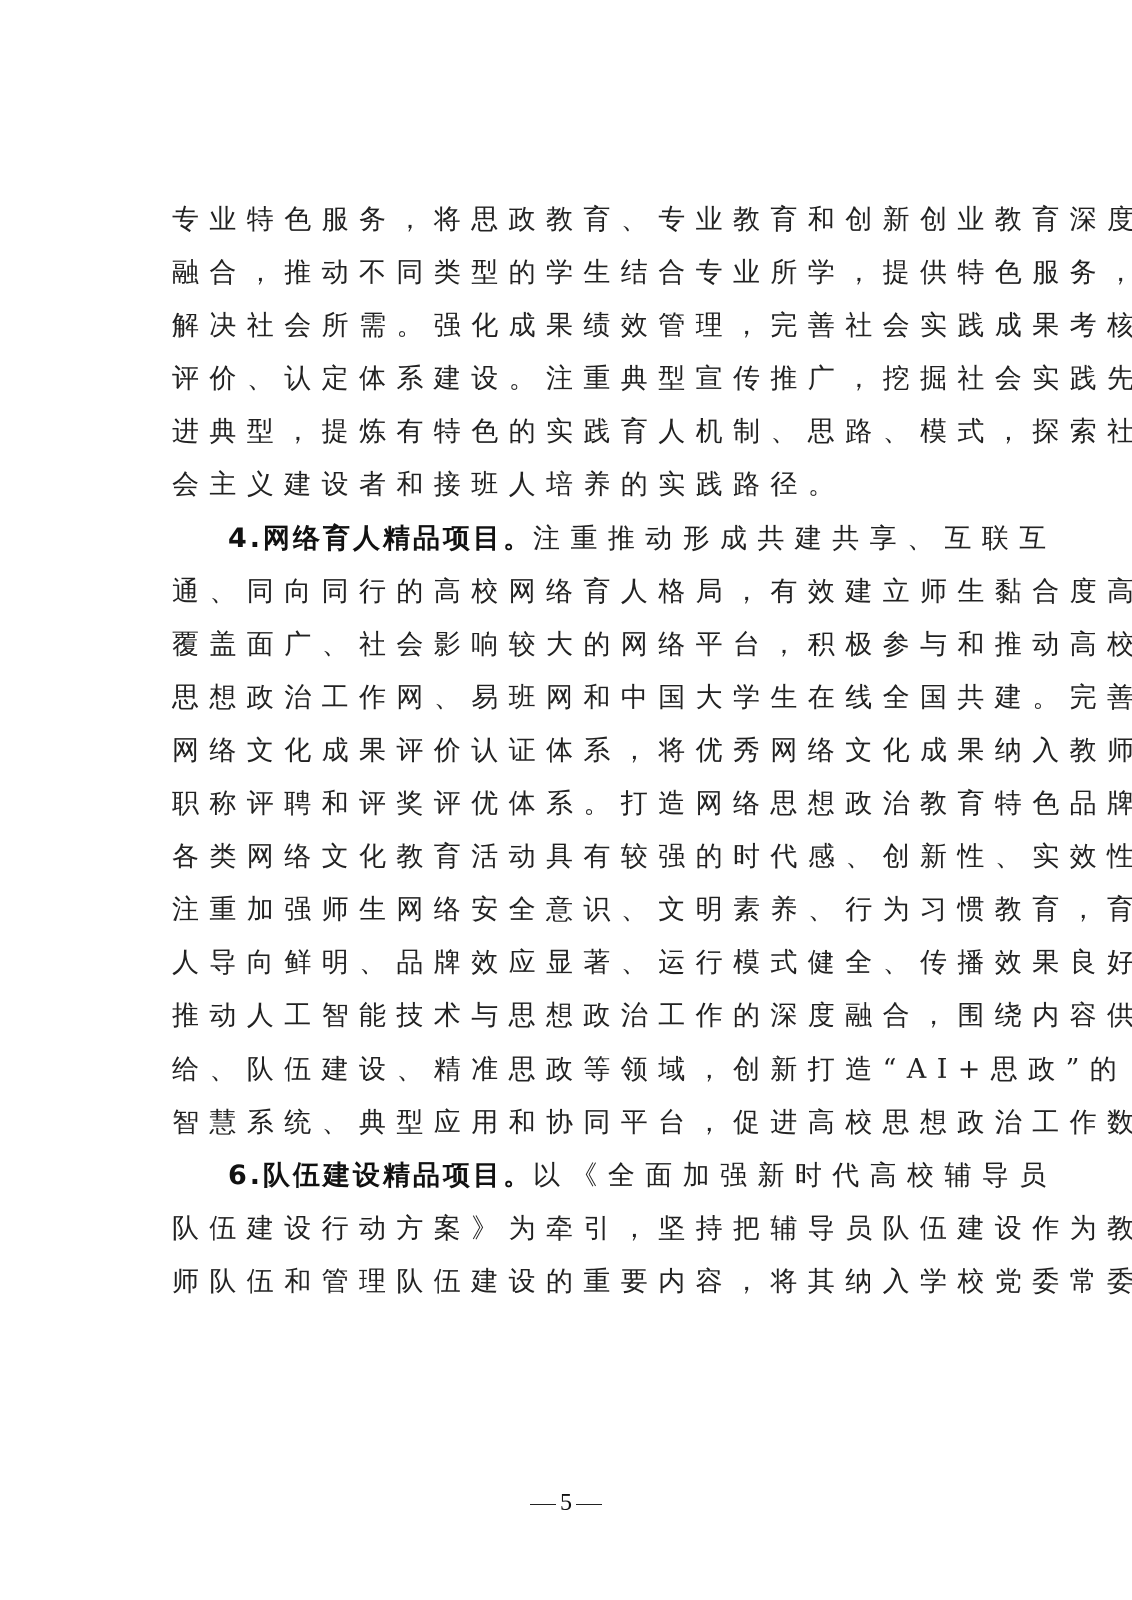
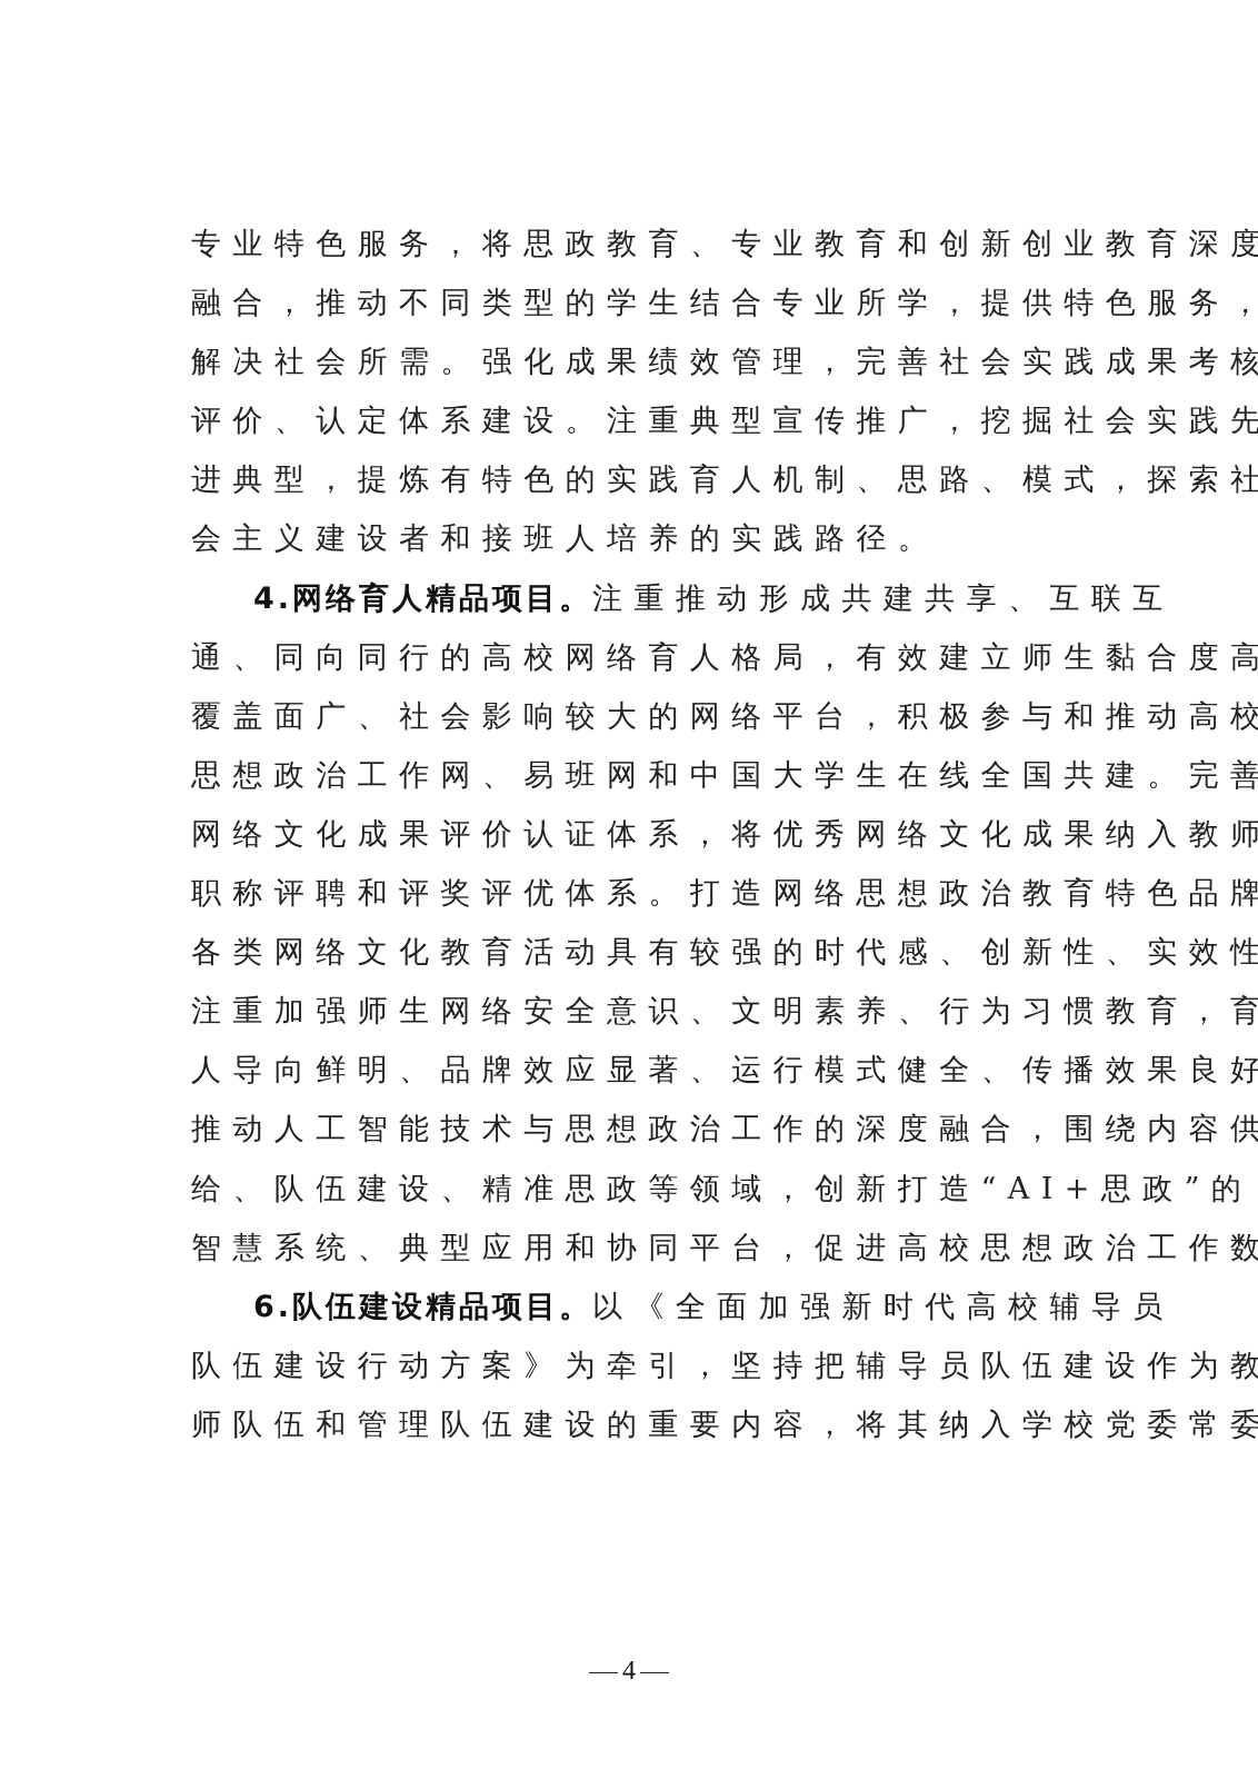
  专业特色服务，将思政教育、专业教育和创新创业教育深度
  融合，推动不同类型的学生结合专业所学，提供特色服务，
  解决社会所需。强化成果绩效管理，完善社会实践成果考核
  评价、认定体系建设。注重典型宣传推广，挖掘社会实践先
  进典型，提炼有特色的实践育人机制、思路、模式，探索社
  会主义建设者和接班人培养的实践路径。
  4.网络育人精品项目。注重推动形成共建共享、互联互
  通、同向同行的高校网络育人格局，有效建立师生黏合度高
  覆盖面广、社会影响较大的网络平台，积极参与和推动高校
  思想政治工作网、易班网和中国大学生在线全国共建。完善
  网络文化成果评价认证体系，将优秀网络文化成果纳入教师
  职称评聘和评奖评优体系。打造网络思想政治教育特色品牌
  各类网络文化教育活动具有较强的时代感、创新性、实效性
  注重加强师生网络安全意识、文明素养、行为习惯教育，育
  人导向鲜明、品牌效应显著、运行模式健全、传播效果良好
  推动人工智能技术与思想政治工作的深度融合，围绕内容供
  给、队伍建设、精准思政等领域，创新打造“AI+思政”的
  智慧系统、典型应用和协同平台，促进高校思想政治工作数
  6.队伍建设精品项目。以《全面加强新时代高校辅导员
  队伍建设行动方案》为牵引，坚持把辅导员队伍建设作为教
  师队伍和管理队伍建设的重要内容，将其纳入学校党委常委
- 5
+ 4
